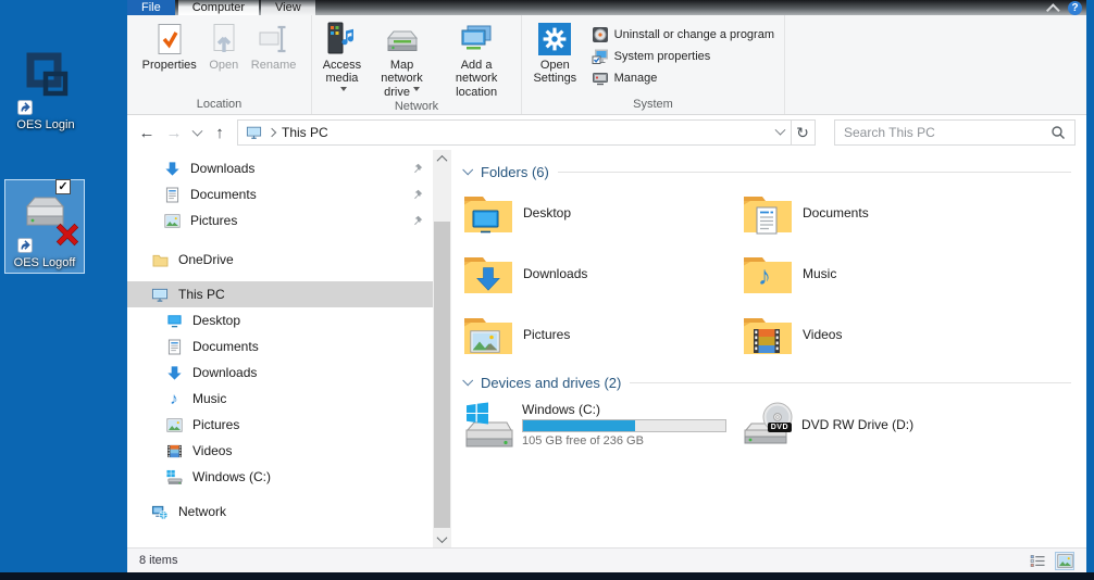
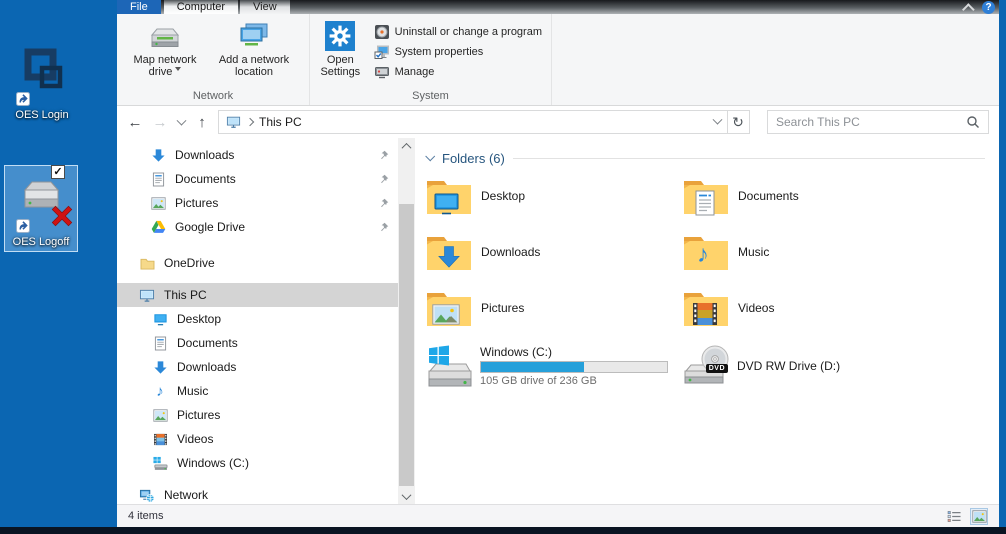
  OES Login
  ✓
  OES Logoff
  File
  Computer
  View
  ?
- Properties
- Open
- Rename
- Location
- Access media
  Map network drive
  Add a network location
  Network
  Open Settings
  Uninstall or change a program
  System properties
  Manage
  System
  ←
  →
  ↑
  This PC
  ↻
  Search This PC
  Downloads
  Documents
  Pictures
+ Google Drive
  OneDrive
  This PC
  Desktop
  Documents
  Downloads
  Music
  Pictures
  Videos
  Windows (C:)
  Network
  Folders (6)
  Desktop
  Documents
  Downloads
  Music
  Pictures
  Videos
- Devices and drives (2)
  Windows (C:)
- 105 GB free of 236 GB
+ 105 GB drive of 236 GB
  DVD RW Drive (D:)
- 8 items
+ 4 items
